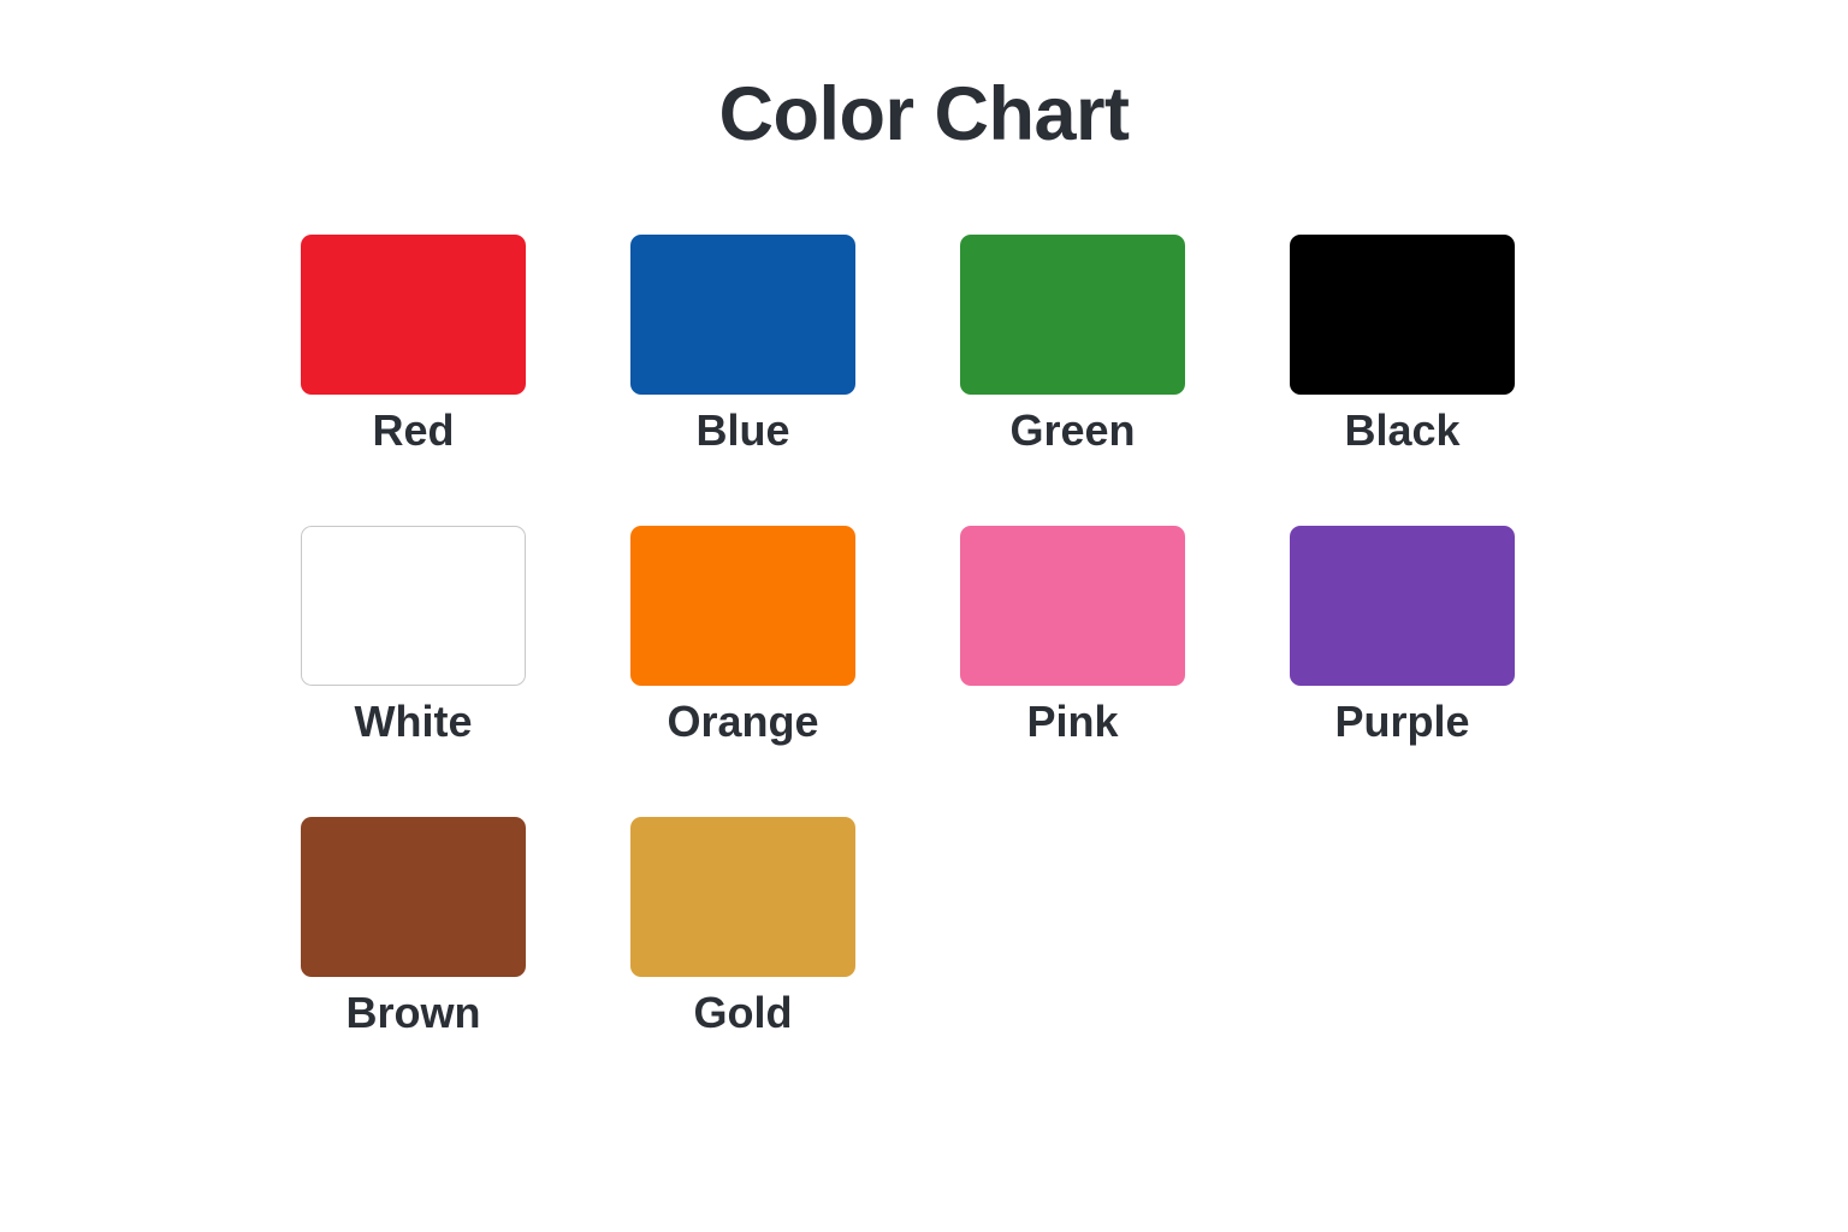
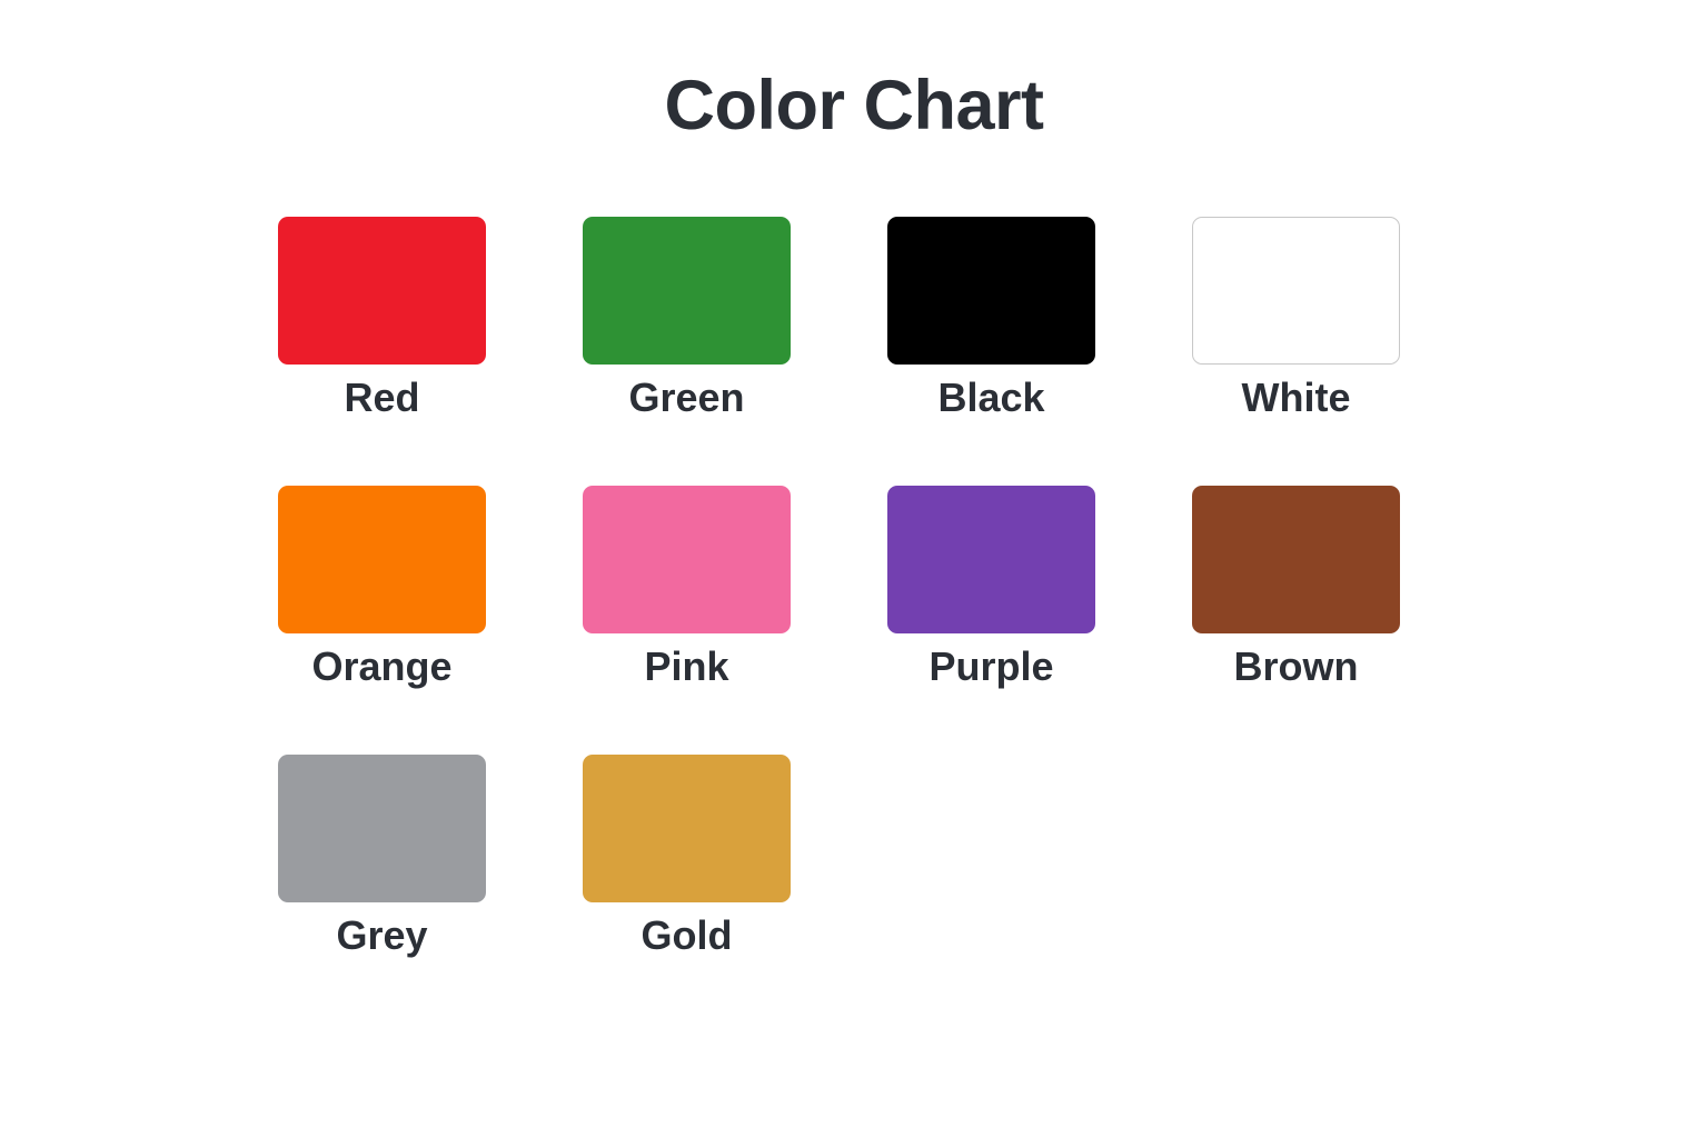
  Color Chart
  Red
- Blue
  Green
  Black
  White
  Orange
  Pink
  Purple
  Brown
+ Grey
  Gold
